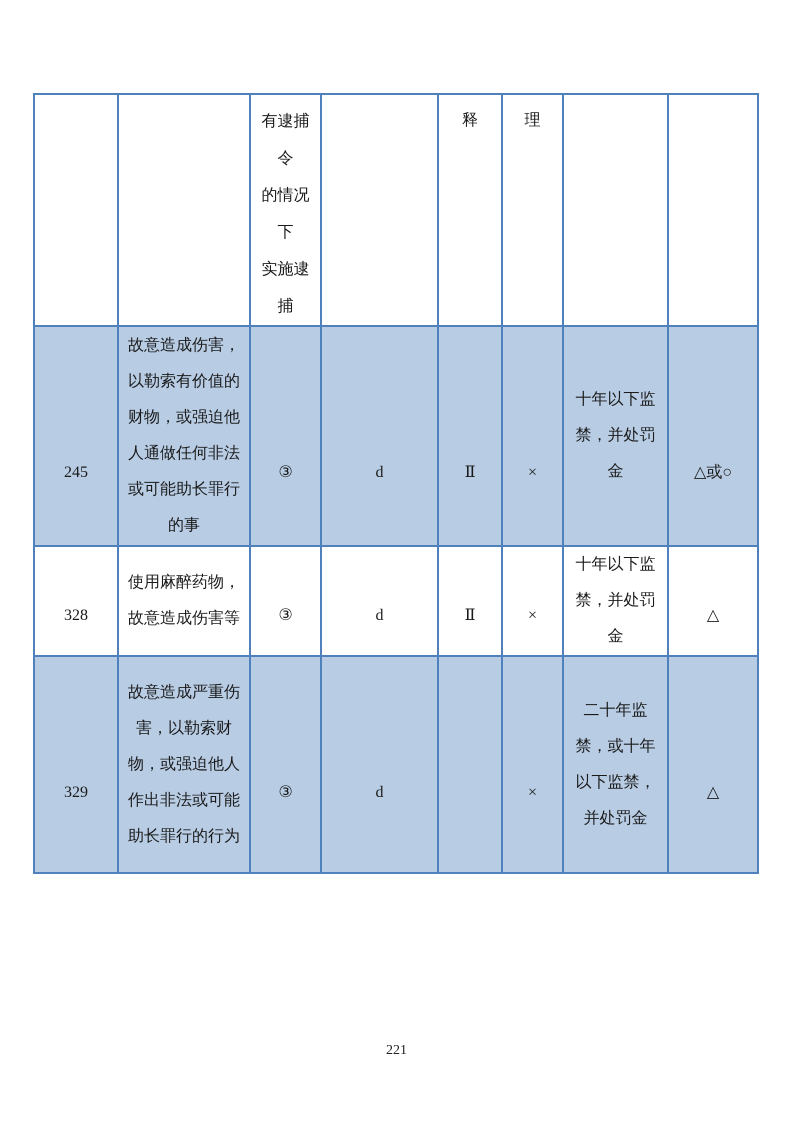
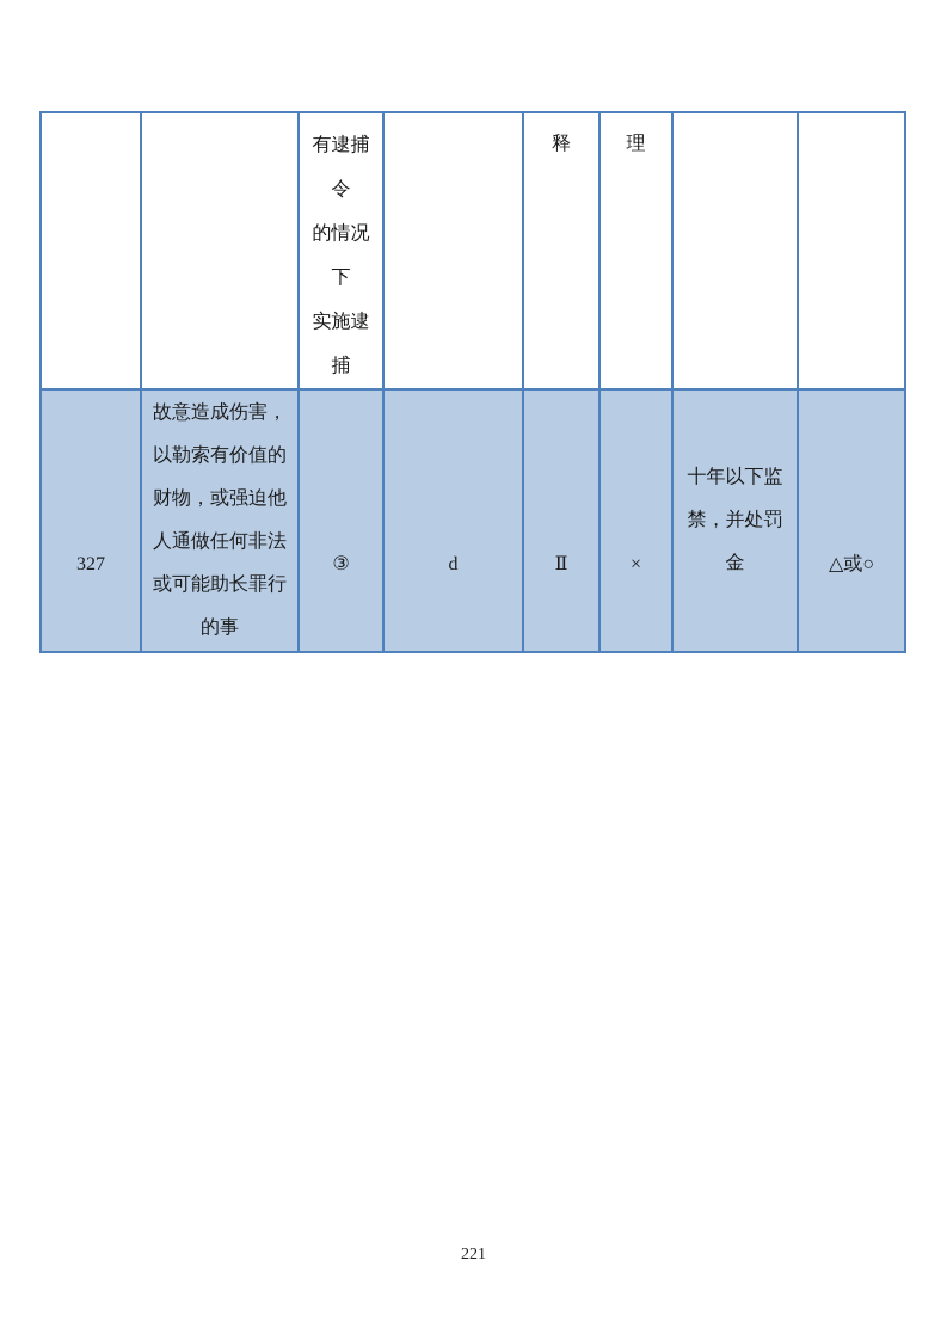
  		有逮捕 令 的情况 下 实施逮 捕		释	理
- 245	故意造成伤害，以勒索有价值的财物，或强迫他人通做任何非法或可能助长罪行的事	③	d	Ⅱ	×	十年以下监禁，并处罚金	△或○
+ 327	故意造成伤害，以勒索有价值的财物，或强迫他人通做任何非法或可能助长罪行的事	③	d	Ⅱ	×	十年以下监禁，并处罚金	△或○
- 328	使用麻醉药物，故意造成伤害等	③	d	Ⅱ	×	十年以下监禁，并处罚金	△
- 329	故意造成严重伤害，以勒索财物，或强迫他人作出非法或可能助长罪行的行为	③	d		×	二十年监禁，或十年以下监禁，并处罚金	△
  221
